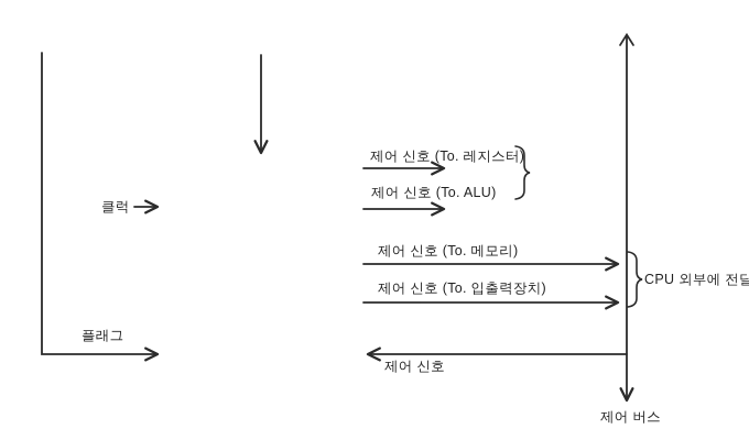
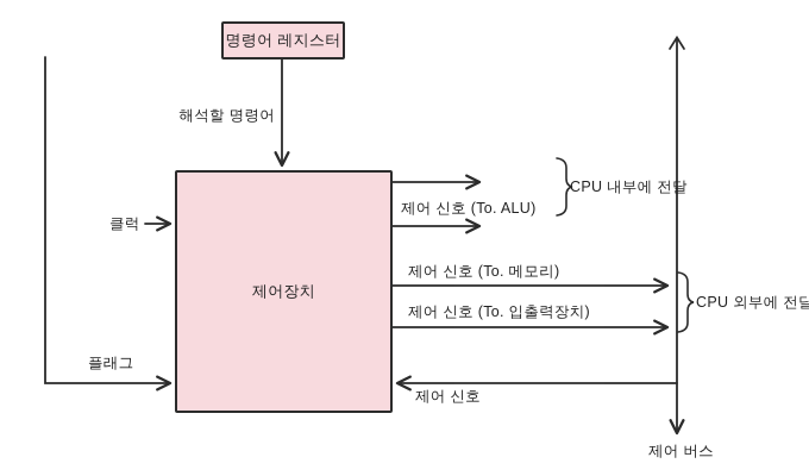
+ 명령어 레지스터
+ 제어장치
+ 해석할 명령어
  클럭
  플래그
- 제어 신호 (To. 레지스터)
  제어 신호 (To. ALU)
+ CPU 내부에 전달
  제어 신호 (To. 메모리)
  제어 신호 (To. 입출력장치)
  CPU 외부에 전달
  제어 신호
  제어 버스
